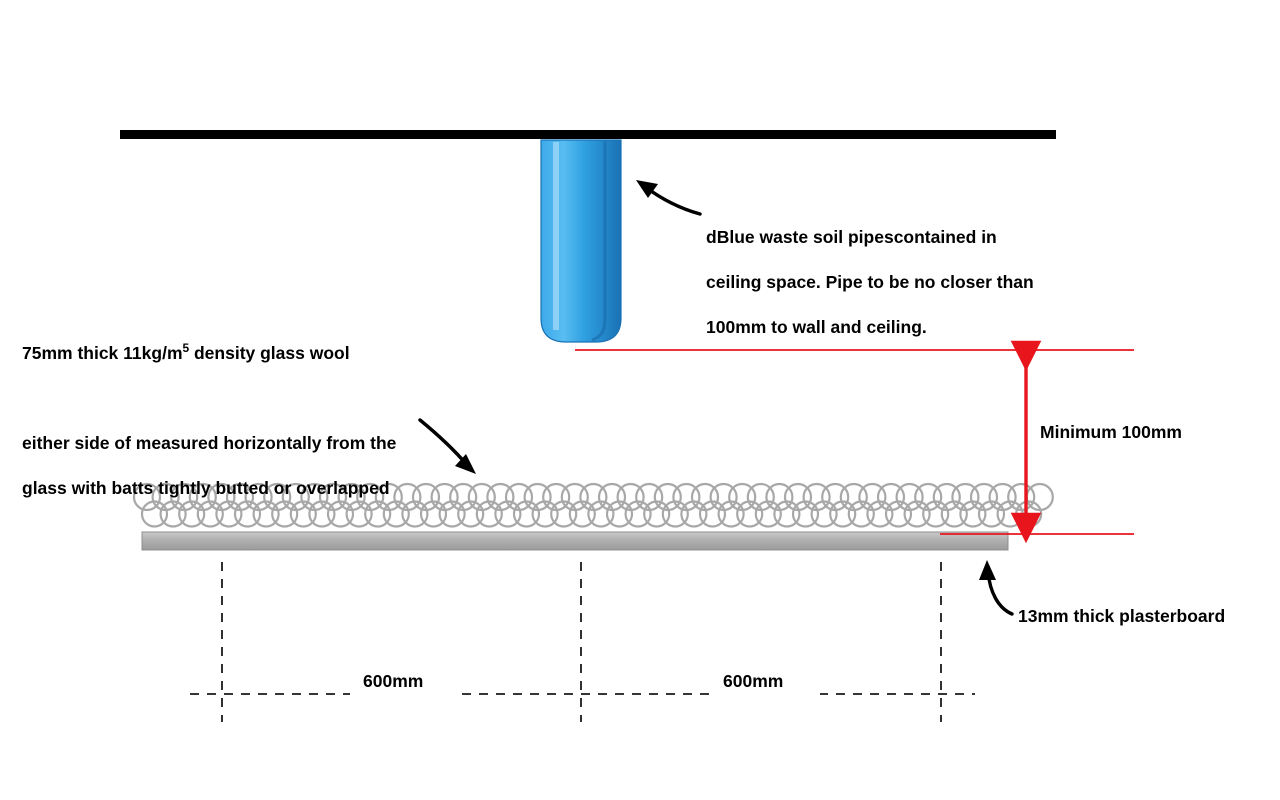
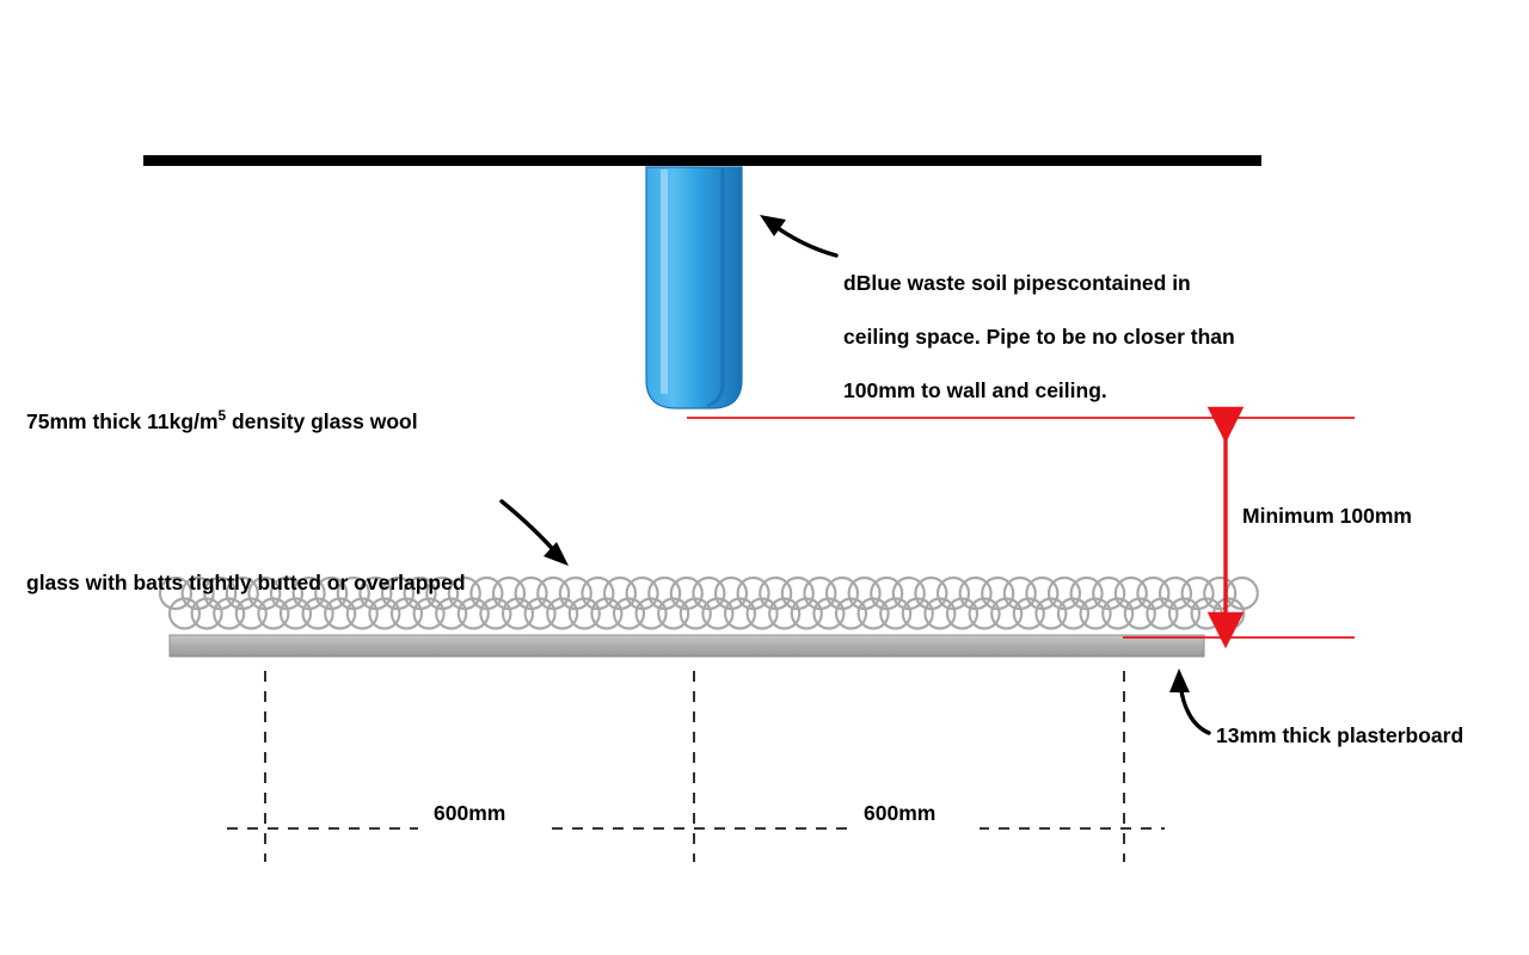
  75mm thick 11kg/m5 density glass wool
- either side of measured horizontally from the
  glass with batts tightly butted or overlapped
  dBlue waste soil pipescontained in
  ceiling space. Pipe to be no closer than
  100mm to wall and ceiling.
  Minimum 100mm
  13mm thick plasterboard
  600mm
  600mm
